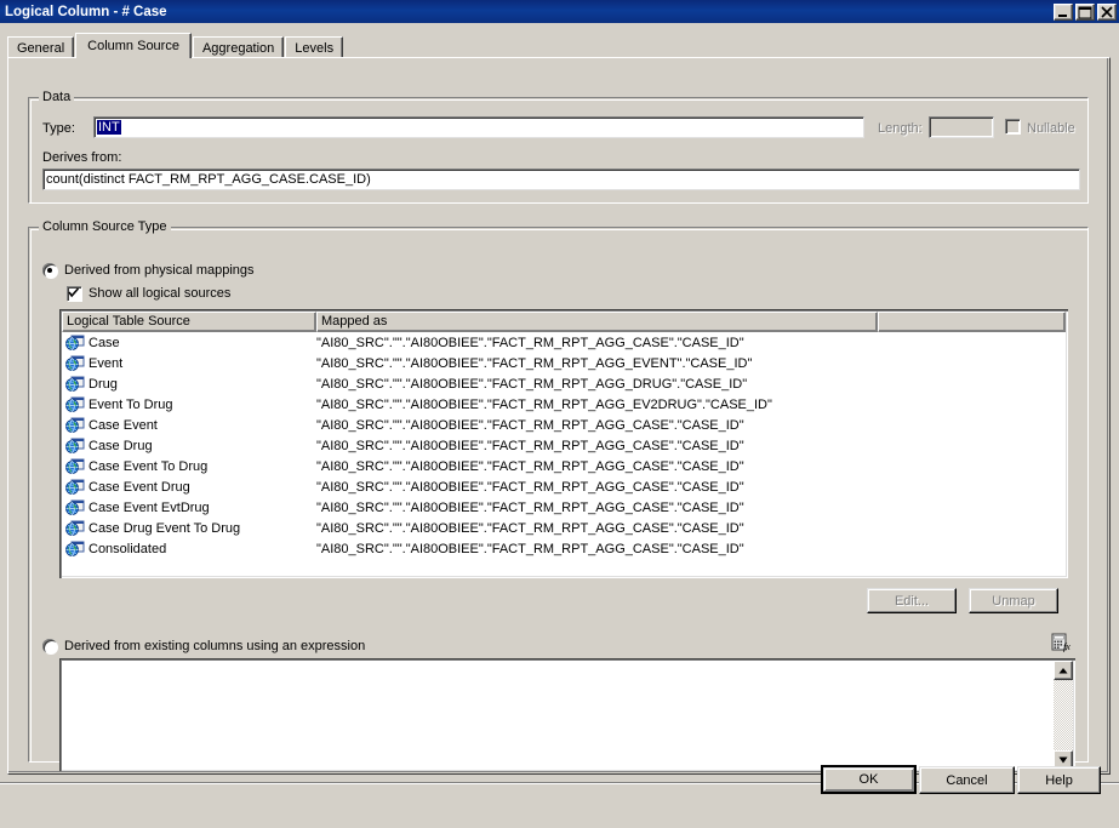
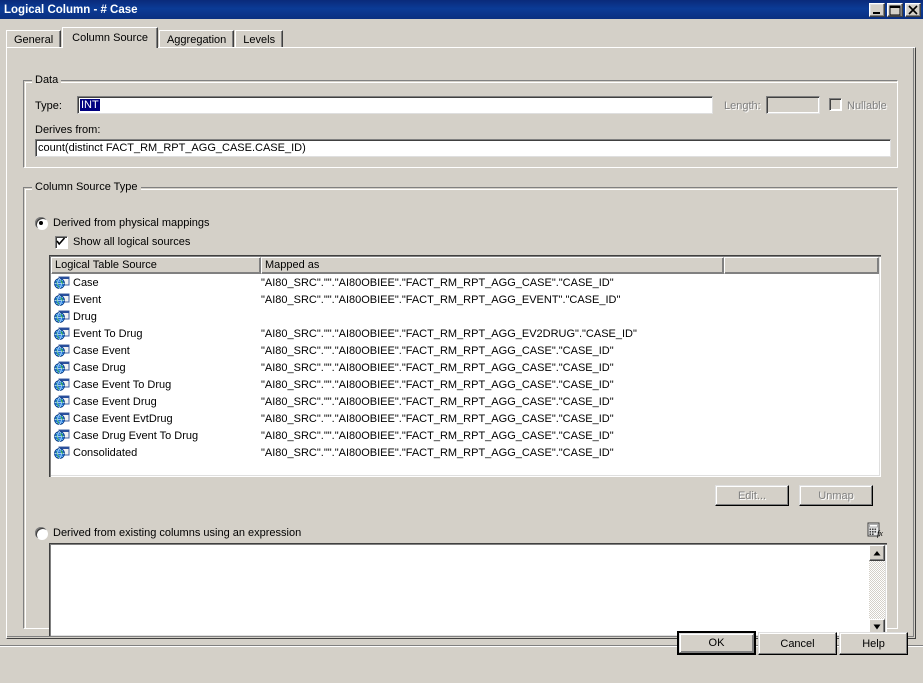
  Logical Column - # Case
  General
  Column Source
  Aggregation
  Levels
  Data
  Type:
  INT
  Length:
  Nullable
  Derives from:
  count(distinct FACT_RM_RPT_AGG_CASE.CASE_ID)
  Column Source Type
  Derived from physical mappings
  Show all logical sources
  Logical Table Source
  Mapped as
  Case
  "AI80_SRC".""."AI80OBIEE"."FACT_RM_RPT_AGG_CASE"."CASE_ID"
  Event
  "AI80_SRC".""."AI80OBIEE"."FACT_RM_RPT_AGG_EVENT"."CASE_ID"
  Drug
- "AI80_SRC".""."AI80OBIEE"."FACT_RM_RPT_AGG_DRUG"."CASE_ID"
  Event To Drug
  "AI80_SRC".""."AI80OBIEE"."FACT_RM_RPT_AGG_EV2DRUG"."CASE_ID"
  Case Event
  "AI80_SRC".""."AI80OBIEE"."FACT_RM_RPT_AGG_CASE"."CASE_ID"
  Case Drug
  "AI80_SRC".""."AI80OBIEE"."FACT_RM_RPT_AGG_CASE"."CASE_ID"
  Case Event To Drug
  "AI80_SRC".""."AI80OBIEE"."FACT_RM_RPT_AGG_CASE"."CASE_ID"
  Case Event Drug
  "AI80_SRC".""."AI80OBIEE"."FACT_RM_RPT_AGG_CASE"."CASE_ID"
  Case Event EvtDrug
  "AI80_SRC".""."AI80OBIEE"."FACT_RM_RPT_AGG_CASE"."CASE_ID"
  Case Drug Event To Drug
  "AI80_SRC".""."AI80OBIEE"."FACT_RM_RPT_AGG_CASE"."CASE_ID"
  Consolidated
  "AI80_SRC".""."AI80OBIEE"."FACT_RM_RPT_AGG_CASE"."CASE_ID"
  Edit...
  Unmap
  Derived from existing columns using an expression
  fx
  OK
  Cancel
  Help
